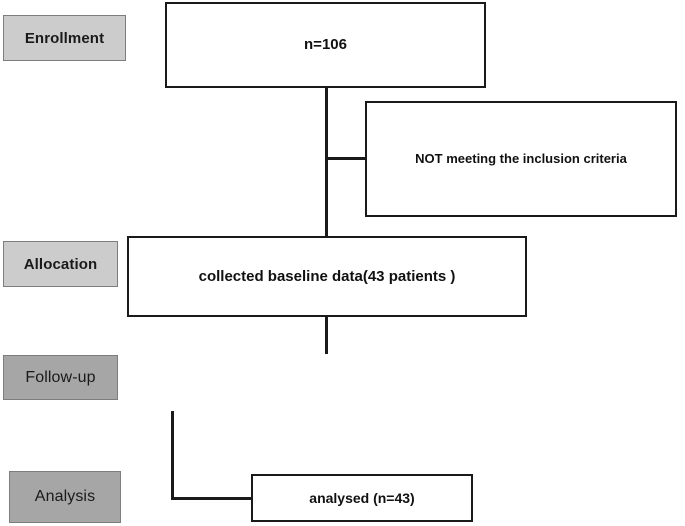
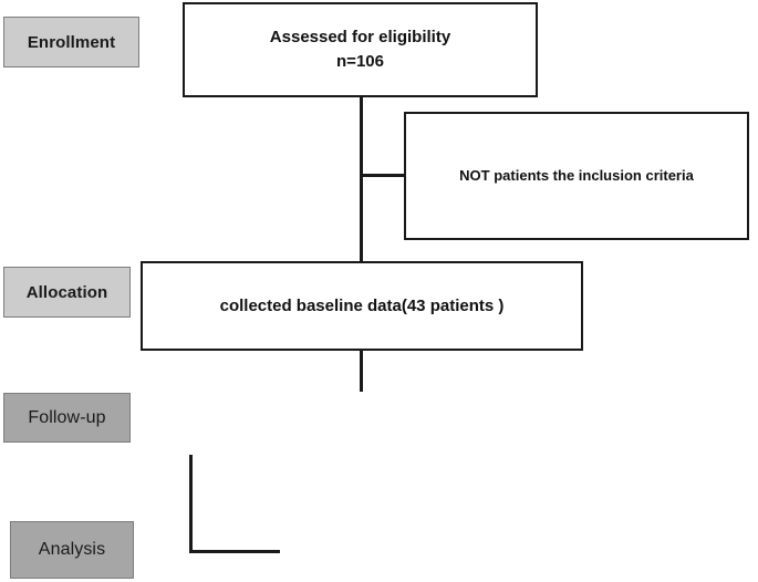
  Enrollment
  Allocation
  Follow-up
  Analysis
+ Assessed for eligibility
  n=106
- NOT meeting the inclusion criteria
+ NOT patients the inclusion criteria
  collected baseline data(43 patients )
- analysed (n=43)
